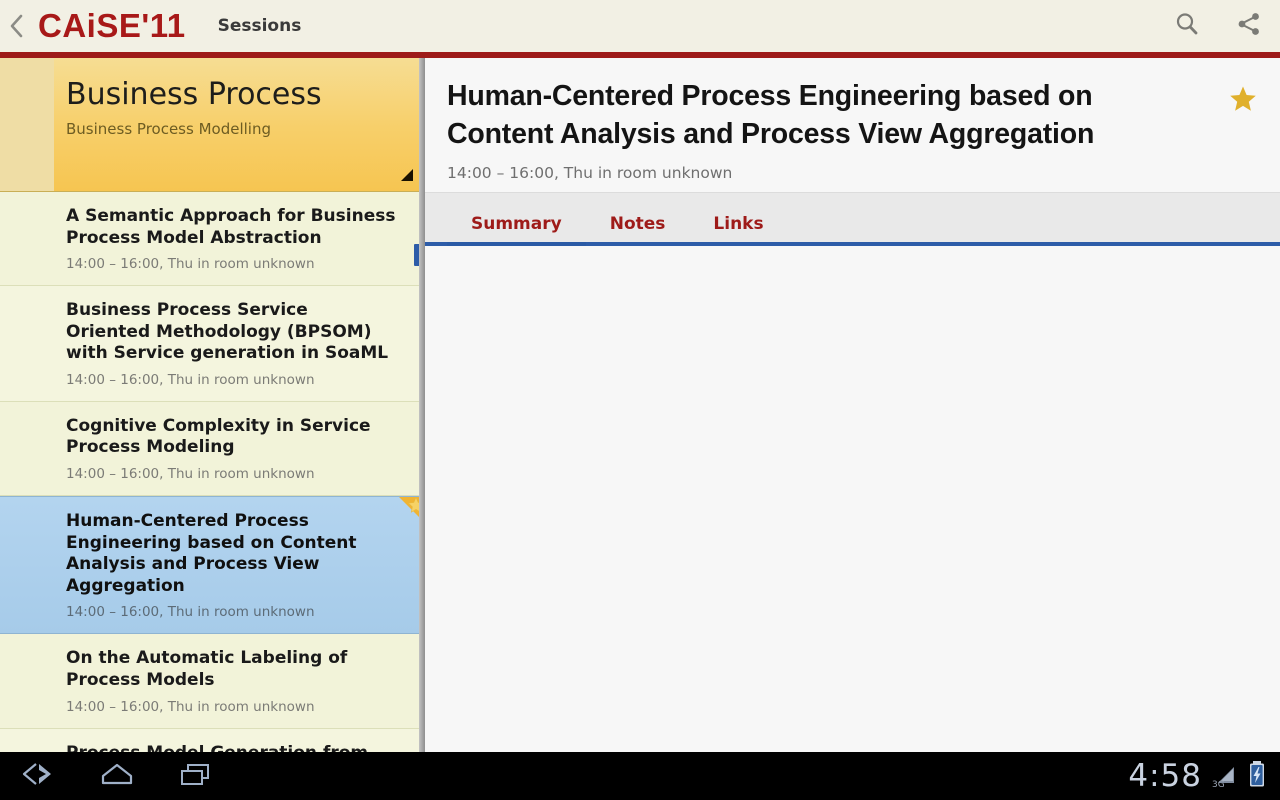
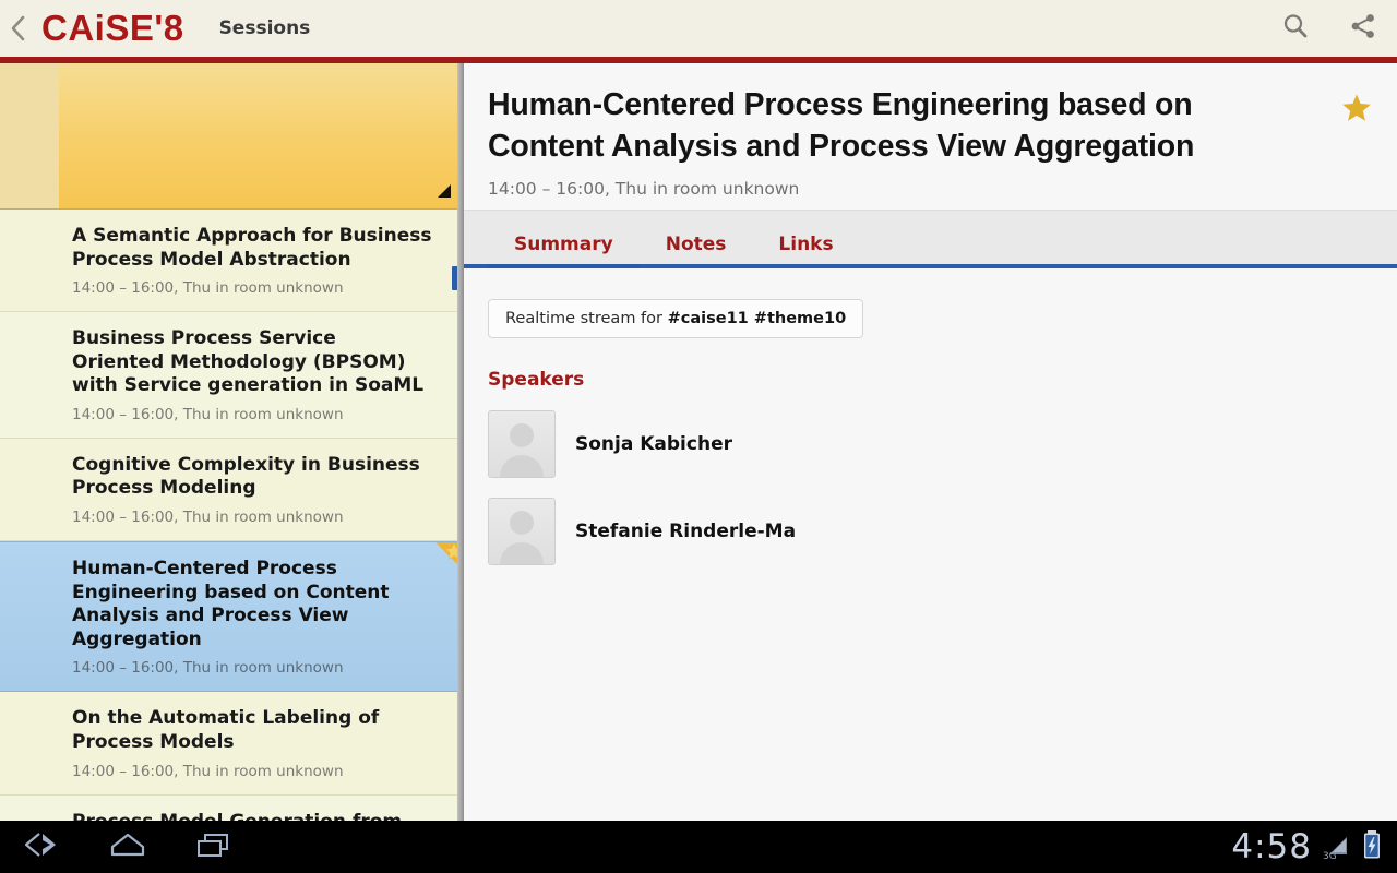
- CAiSE'11
+ CAiSE'8
  Sessions
- Business Process
- Business Process Modelling
  A Semantic Approach for Business Process Model Abstraction
  14:00 – 16:00, Thu in room unknown
  Business Process Service Oriented Methodology (BPSOM) with Service generation in SoaML
  14:00 – 16:00, Thu in room unknown
- Cognitive Complexity in Service Process Modeling
+ Cognitive Complexity in Business Process Modeling
  14:00 – 16:00, Thu in room unknown
  Human-Centered Process Engineering based on Content Analysis and Process View Aggregation
  14:00 – 16:00, Thu in room unknown
  On the Automatic Labeling of Process Models
  14:00 – 16:00, Thu in room unknown
  Human-Centered Process Engineering based on Content Analysis and Process View Aggregation
  14:00 – 16:00, Thu in room unknown
  Summary
  Notes
  Links
+ Realtime stream for #caise11 #theme10
+ Speakers
+ Sonja Kabicher
+ Stefanie Rinderle-Ma
  4:58
  3G
